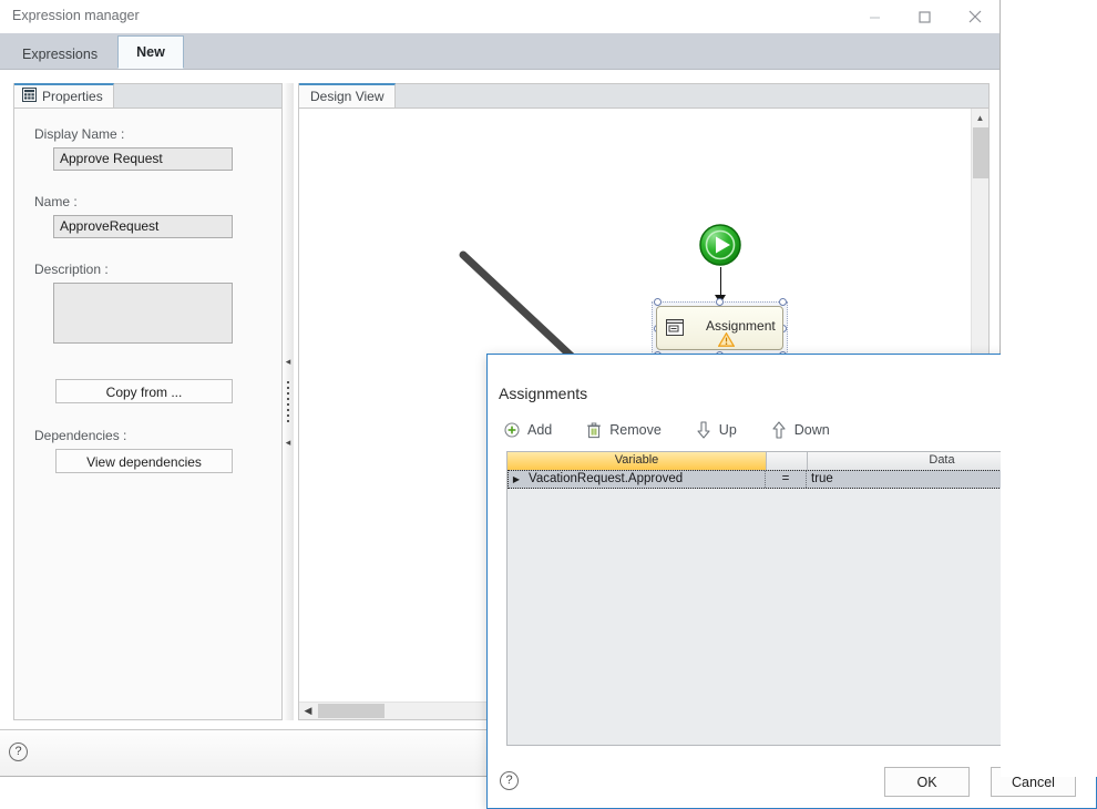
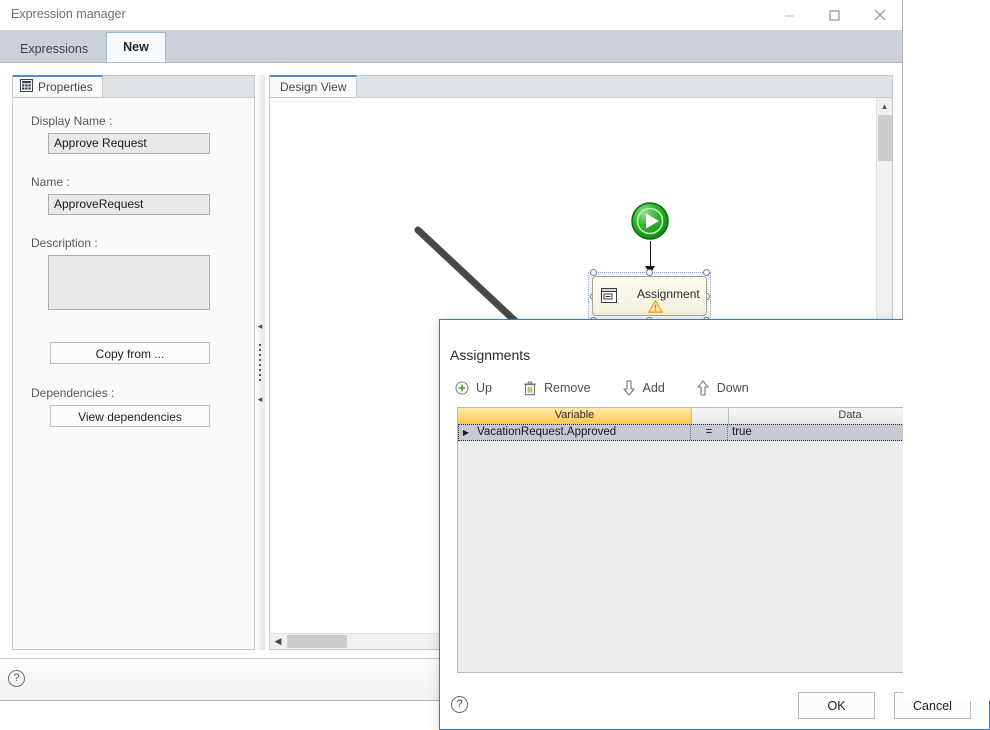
  Expression manager
  Expressions
  New
  Properties
  Display Name :
  Approve Request
  Name :
  ApproveRequest
  Description :
  Copy from ...
  Dependencies :
  View dependencies
  ◂
  ◂
  Design View
  Assignment
  ▲
  ◀
  ?
  Assignments
- Add
+ Up
  Remove
- Up
+ Add
  Down
  Variable
  Data
  ▶
  VacationRequest.Approved
  =
  true
  ?
  OK
  Cancel
